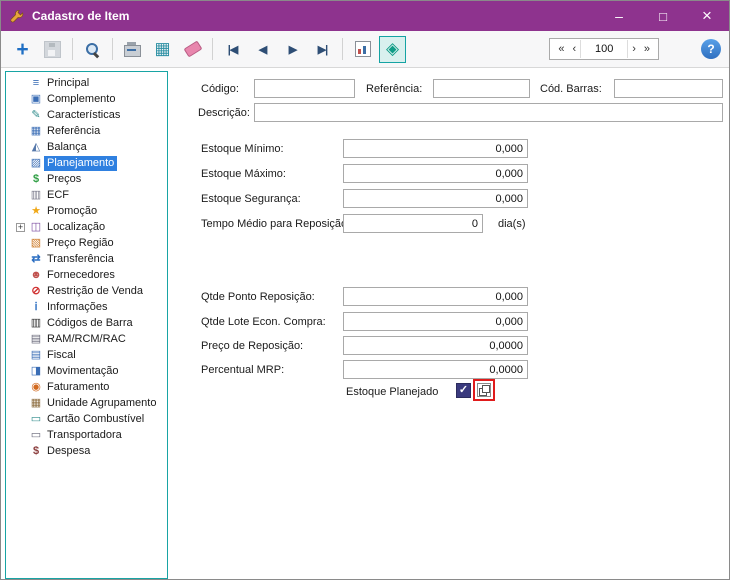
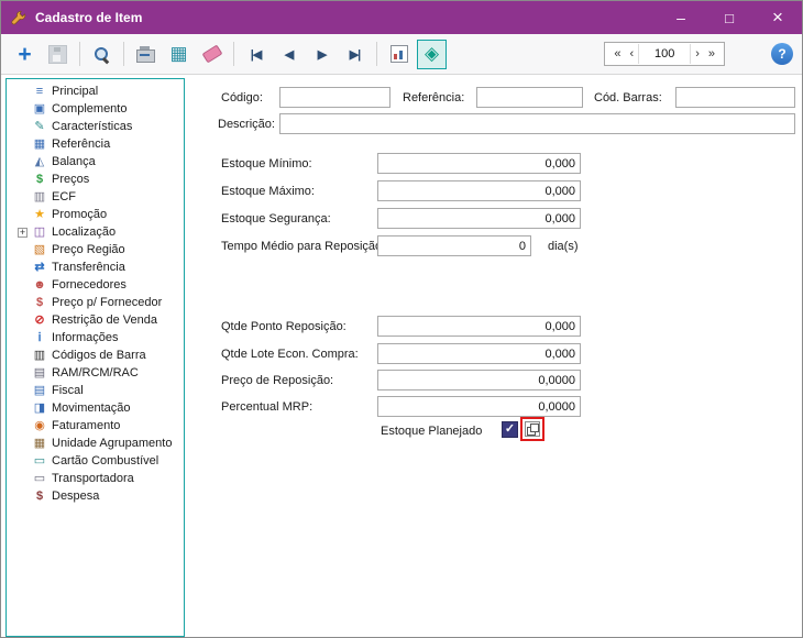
  Cadastro de Item
  –
  □
  ×
  +
  |◀
  ◀
  ▶
  ▶|
  «
  ‹
  100
  ›
  »
  ?
  Principal
  Complemento
  Características
  Referência
  Balança
- Planejamento
  Preços
  ECF
  Promoção
  +
  Localização
  Preço Região
  Transferência
  Fornecedores
+ Preço p/ Fornecedor
  Restrição de Venda
  Informações
  Códigos de Barra
  RAM/RCM/RAC
  Fiscal
  Movimentação
  Faturamento
  Unidade Agrupamento
  Cartão Combustível
  Transportadora
  Despesa
  Código:
  Referência:
  Cód. Barras:
  Descrição:
  Estoque Mínimo:
  0,000
  Estoque Máximo:
  0,000
  Estoque Segurança:
  0,000
  Tempo Médio para Reposiçã
  0
  dia(s)
  Qtde Ponto Reposição:
  0,000
  Qtde Lote Econ. Compra:
  0,000
  Preço de Reposição:
  0,0000
  Percentual MRP:
  0,0000
  Estoque Planejado
